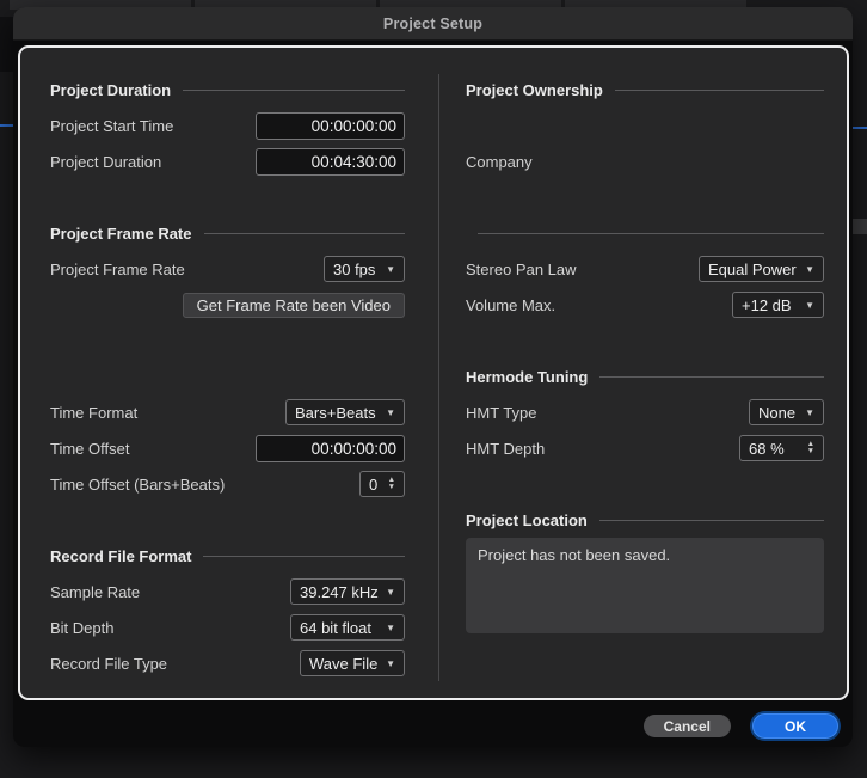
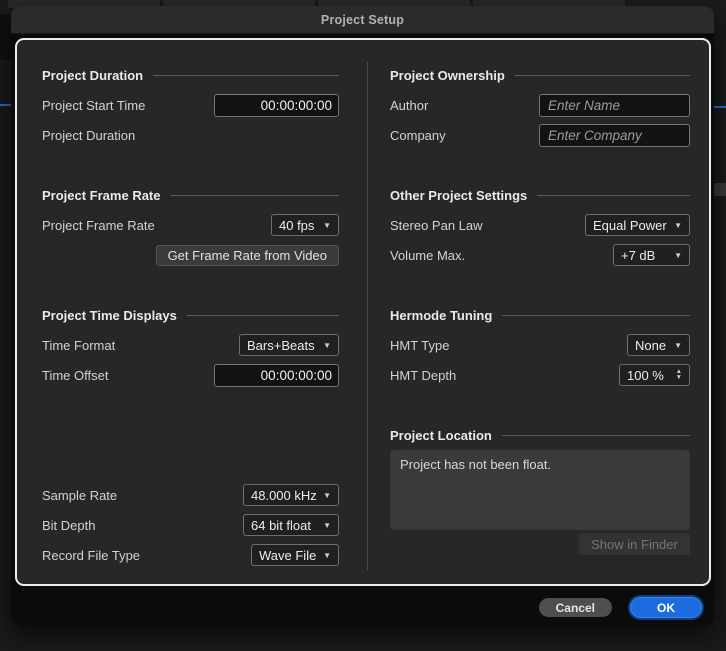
  Project Setup
  Project Duration
  Project Start Time
  00:00:00:00
  Project Duration
- 00:04:30:00
  Project Frame Rate
  Project Frame Rate
- 30 fps
+ 40 fps
  ▼
- Get Frame Rate been Video
+ Get Frame Rate from Video
+ Project Time Displays
  Time Format
  Bars+Beats
  ▼
  Time Offset
  00:00:00:00
- Time Offset (Bars+Beats)
- 0
- Record File Format
  Sample Rate
- 39.247 kHz
+ 48.000 kHz
  ▼
  Bit Depth
  64 bit float
  ▼
  Record File Type
  Wave File
  ▼
  Project Ownership
+ Author
+ Enter Name
  Company
+ Enter Company
+ Other Project Settings
  Stereo Pan Law
  Equal Power
  ▼
  Volume Max.
- +12 dB
+ +7 dB
  ▼
  Hermode Tuning
  HMT Type
  None
  ▼
  HMT Depth
- 68 %
+ 100 %
  Project Location
- Project has not been saved.
+ Project has not been float.
+ Show in Finder
  Cancel
  OK
